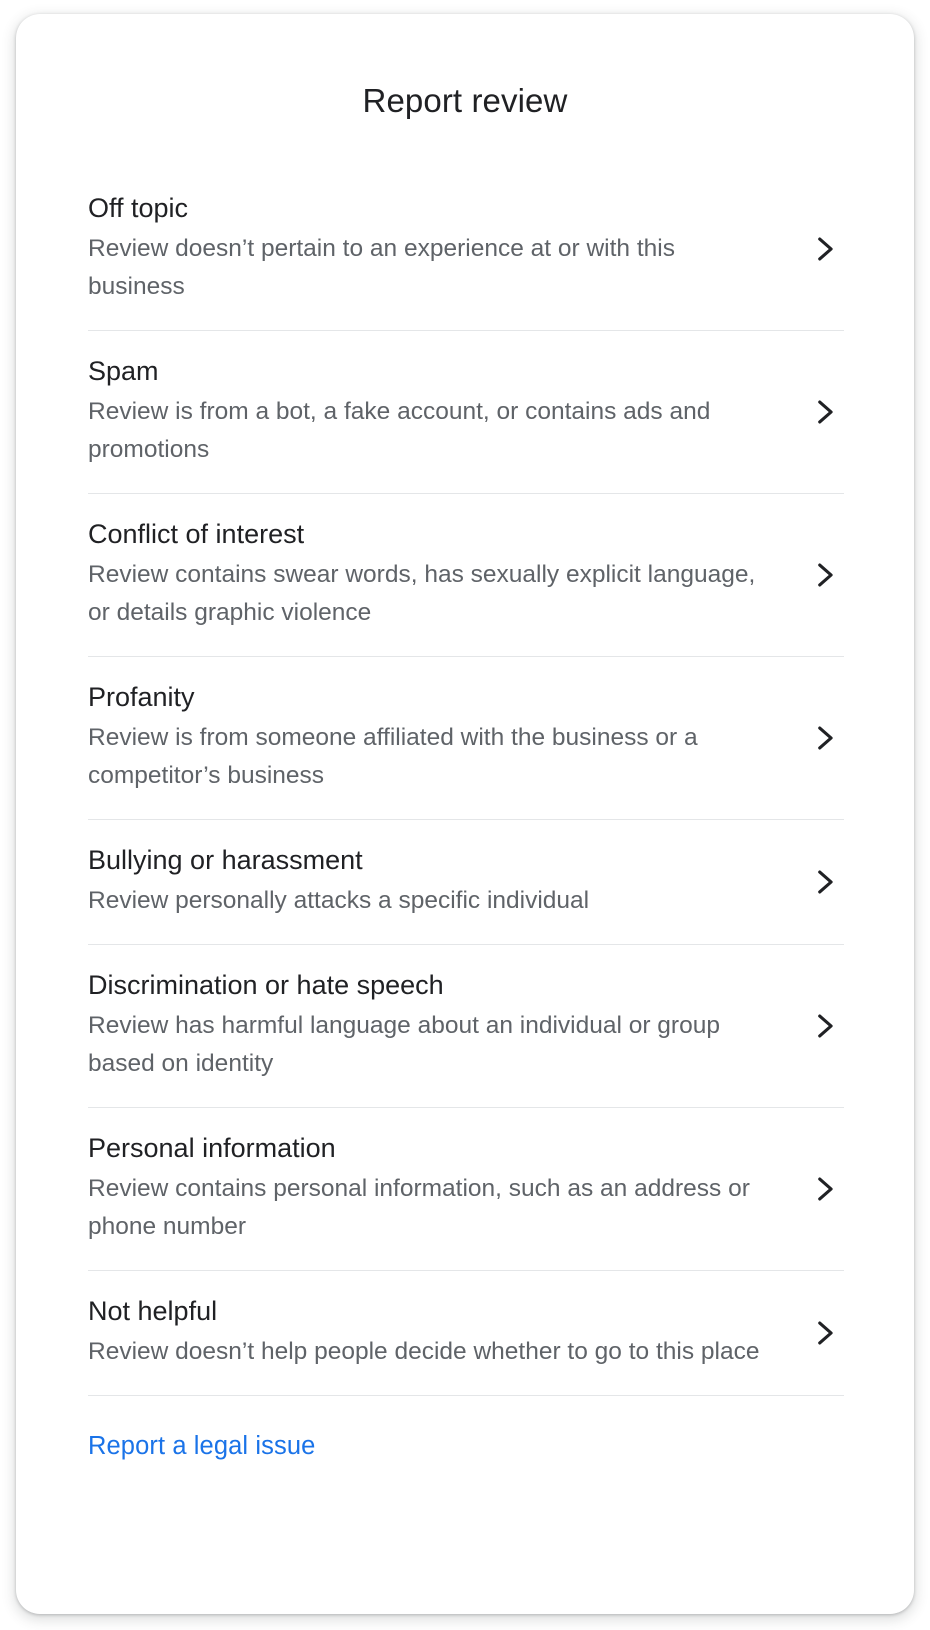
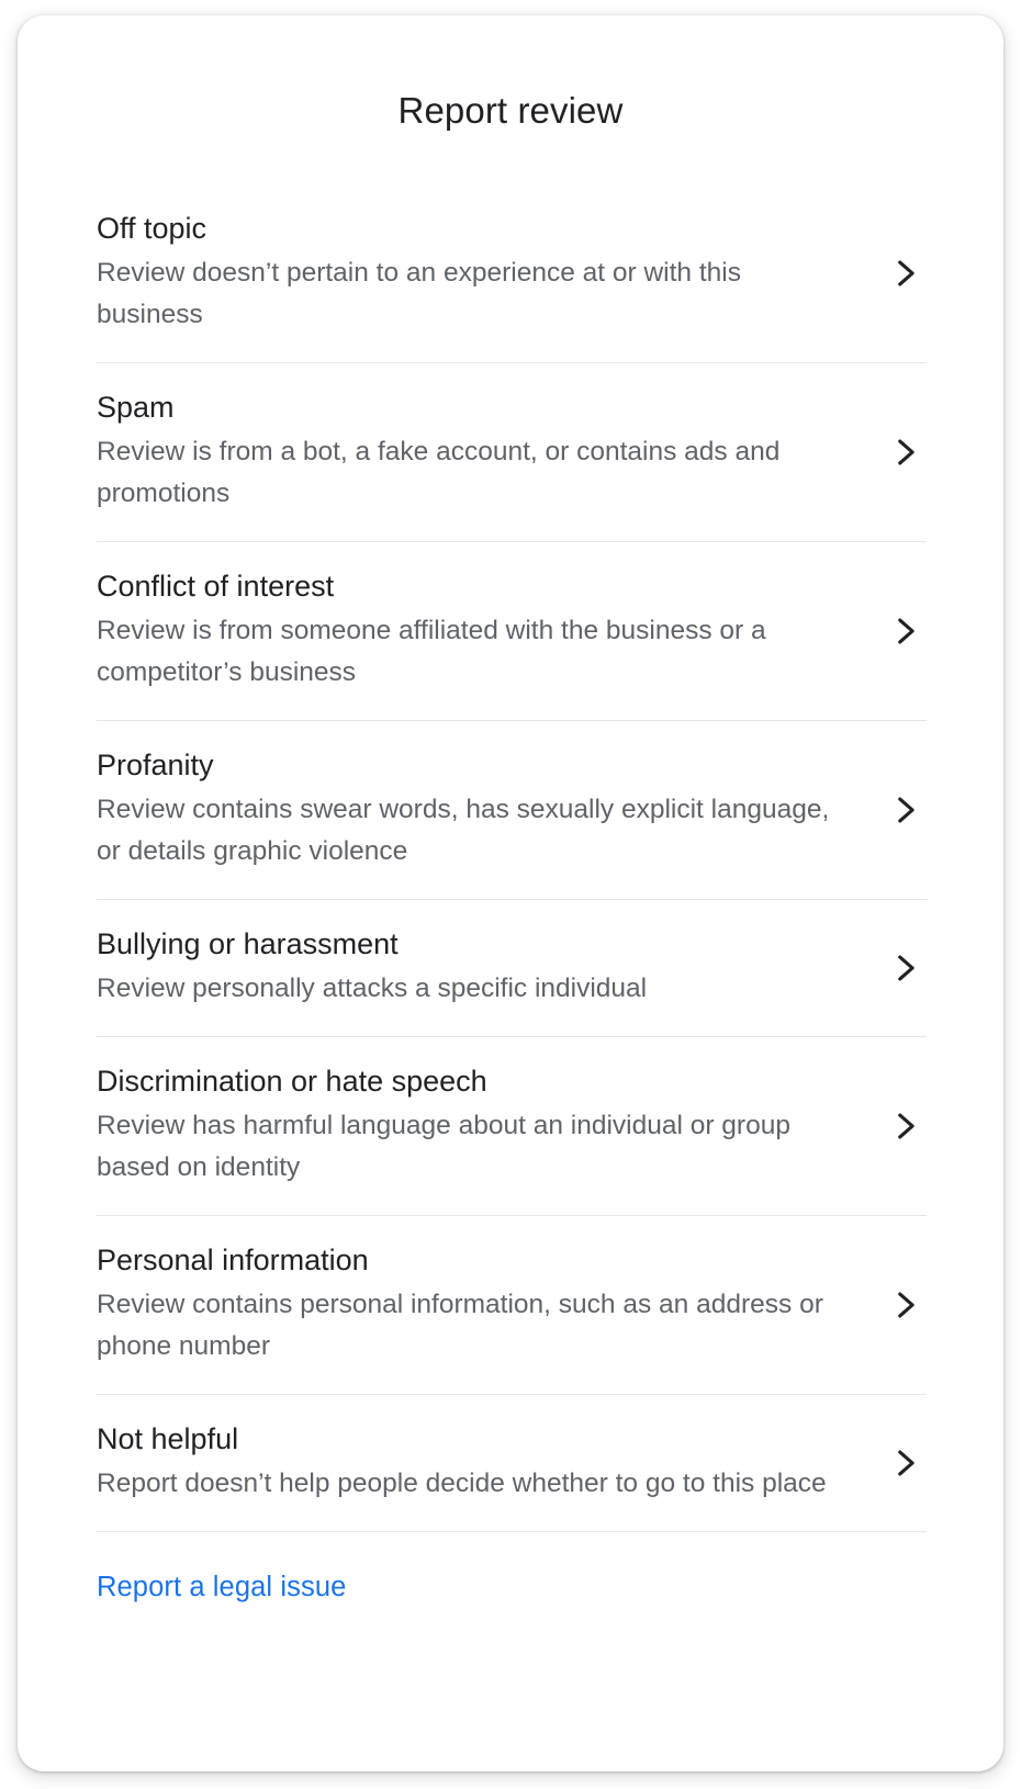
  Report review
  Off topic
  Review doesn’t pertain to an experience at or with this business
  Spam
  Review is from a bot, a fake account, or contains ads and promotions
  Conflict of interest
- Review contains swear words, has sexually explicit language, or details graphic violence
+ Review is from someone affiliated with the business or a competitor’s business
  Profanity
- Review is from someone affiliated with the business or a competitor’s business
+ Review contains swear words, has sexually explicit language, or details graphic violence
  Bullying or harassment
  Review personally attacks a specific individual
  Discrimination or hate speech
  Review has harmful language about an individual or group based on identity
  Personal information
  Review contains personal information, such as an address or phone number
  Not helpful
- Review doesn’t help people decide whether to go to this place
+ Report doesn’t help people decide whether to go to this place
  Report a legal issue
